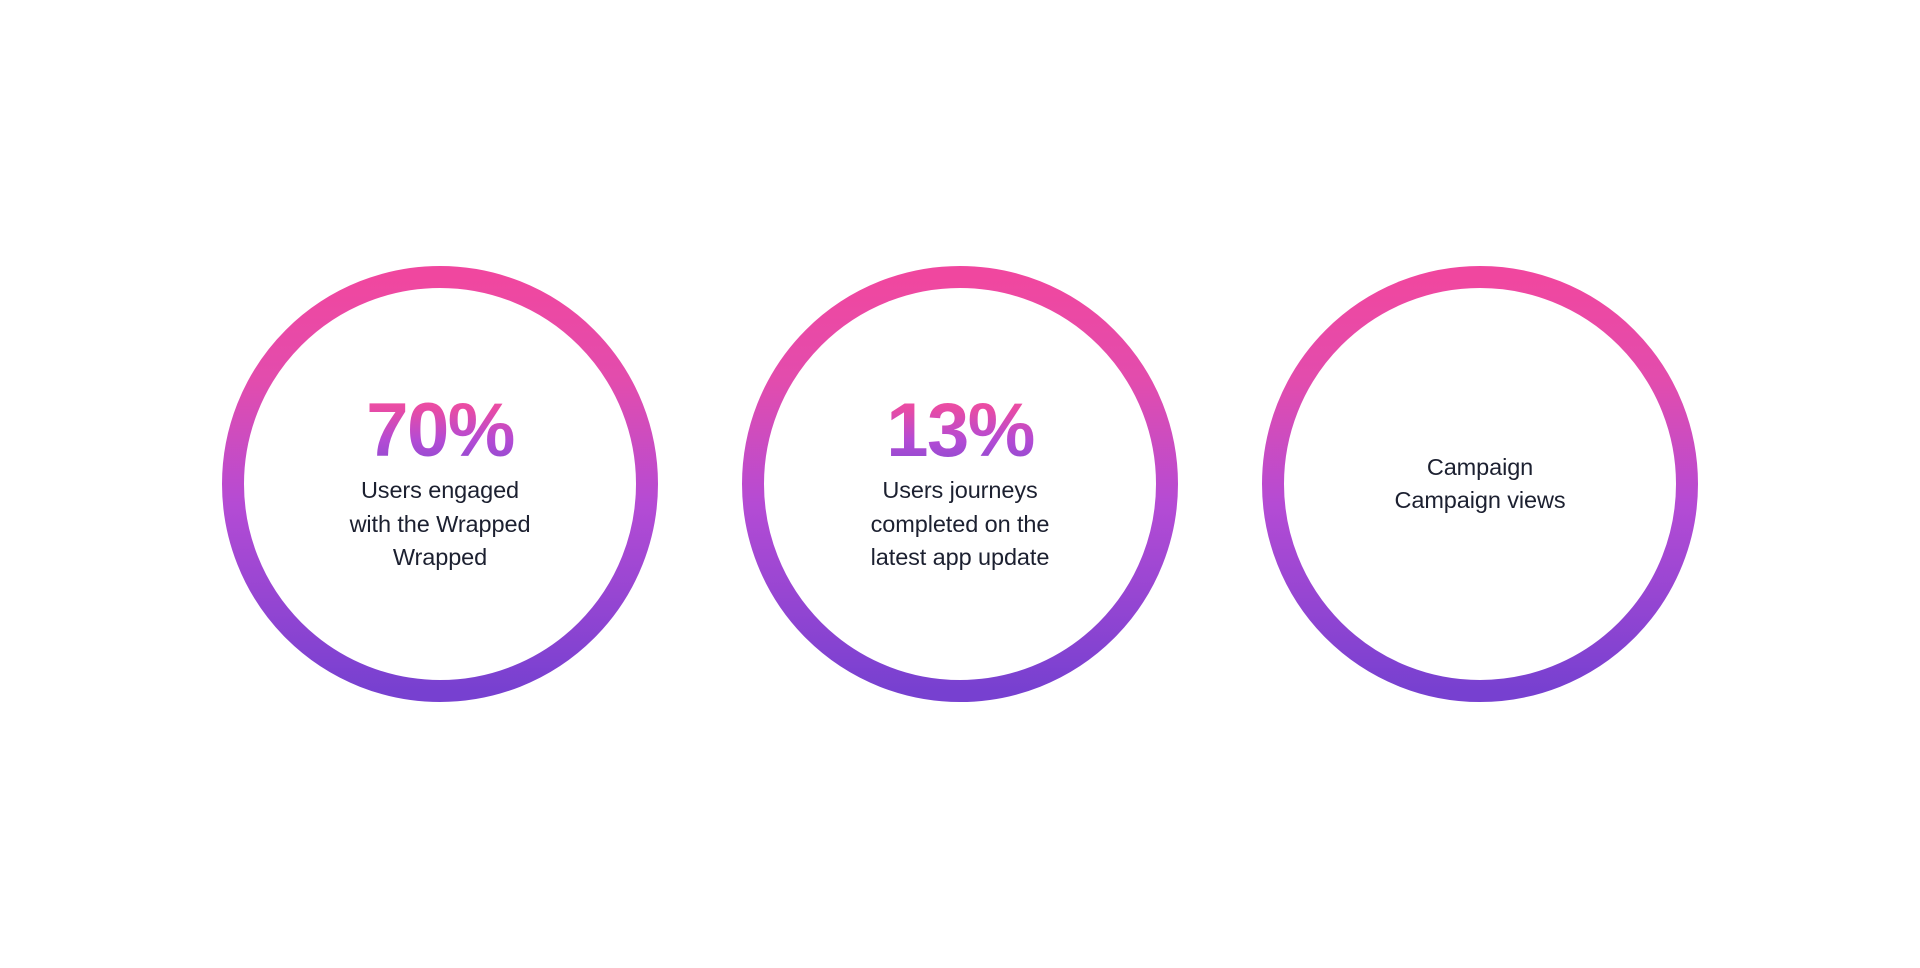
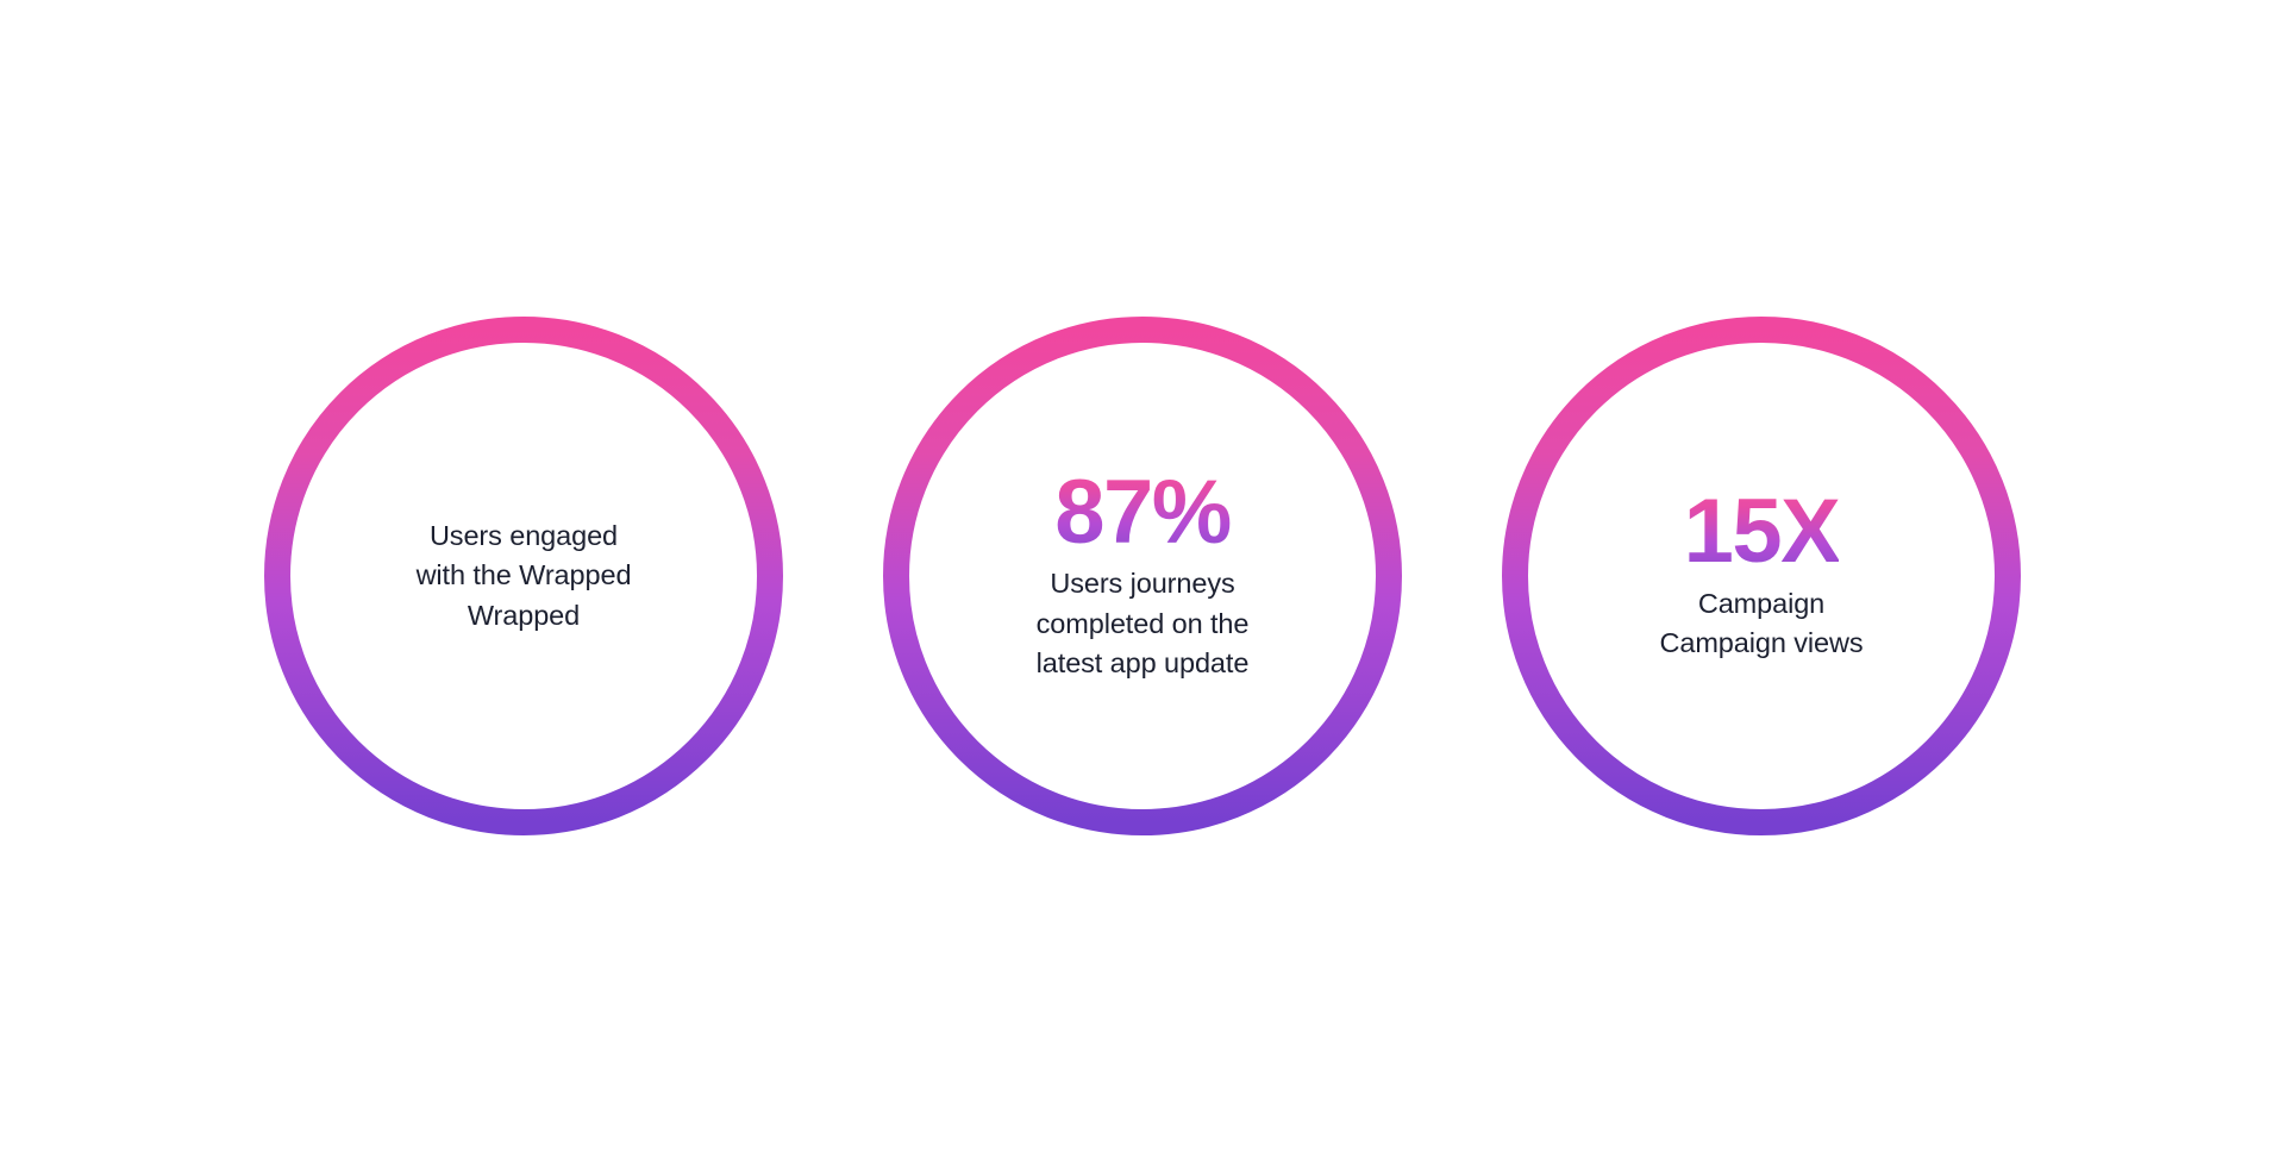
- 70%
  Users engaged
  with the Wrapped
  Wrapped
- 13%
+ 87%
  Users journeys
  completed on the
  latest app update
+ 15X
  Campaign
  Campaign views
